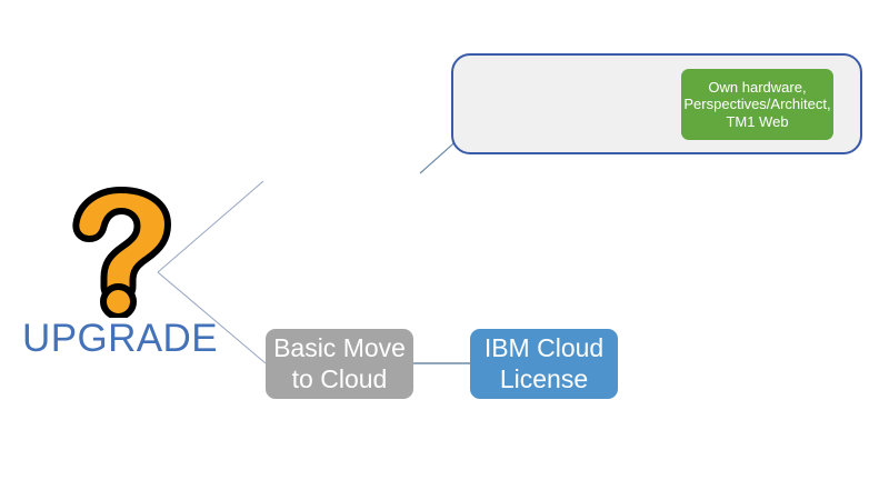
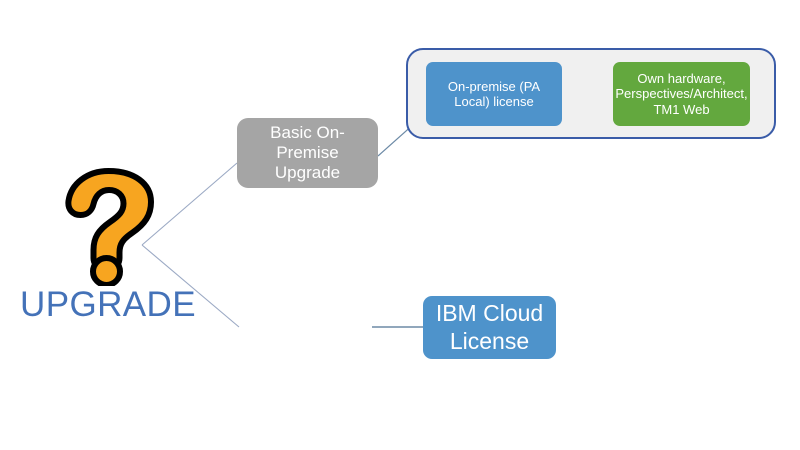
  UPGRADE
+ Basic On-Premise Upgrade
+ On-premise (PA Local) license
  Own hardware, Perspectives/Architect, TM1 Web
- Basic Move to Cloud
  IBM Cloud License
